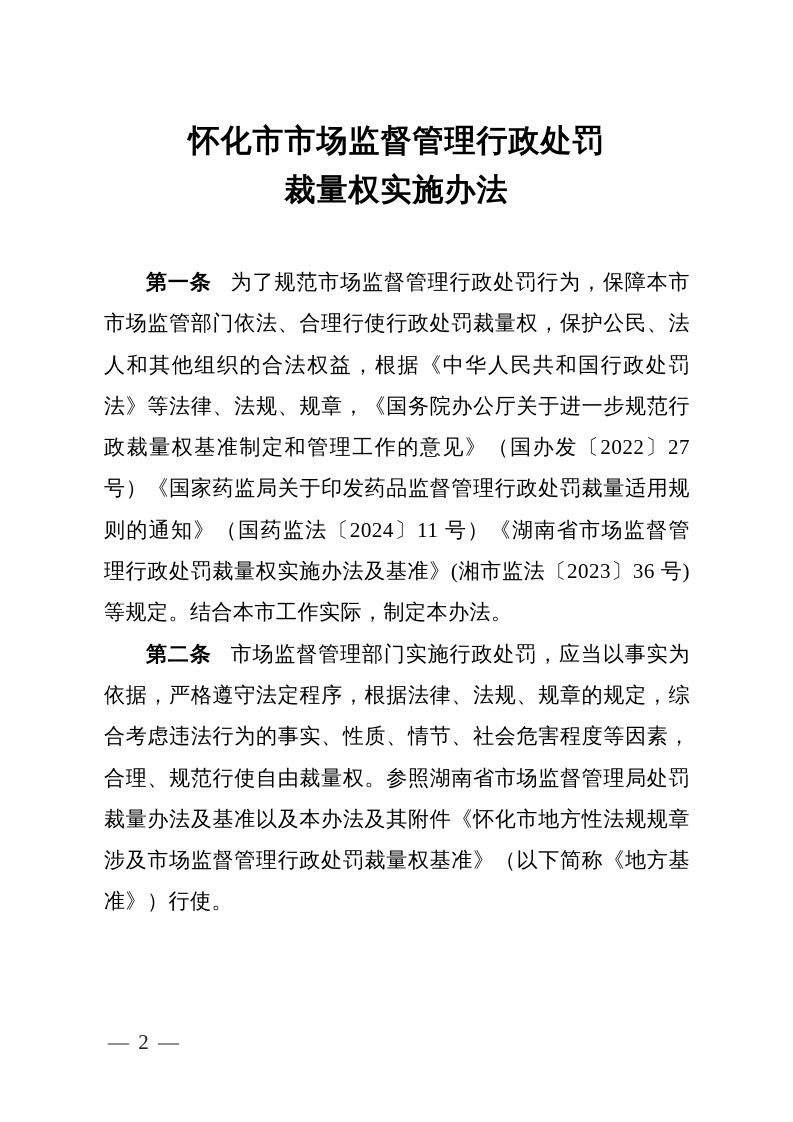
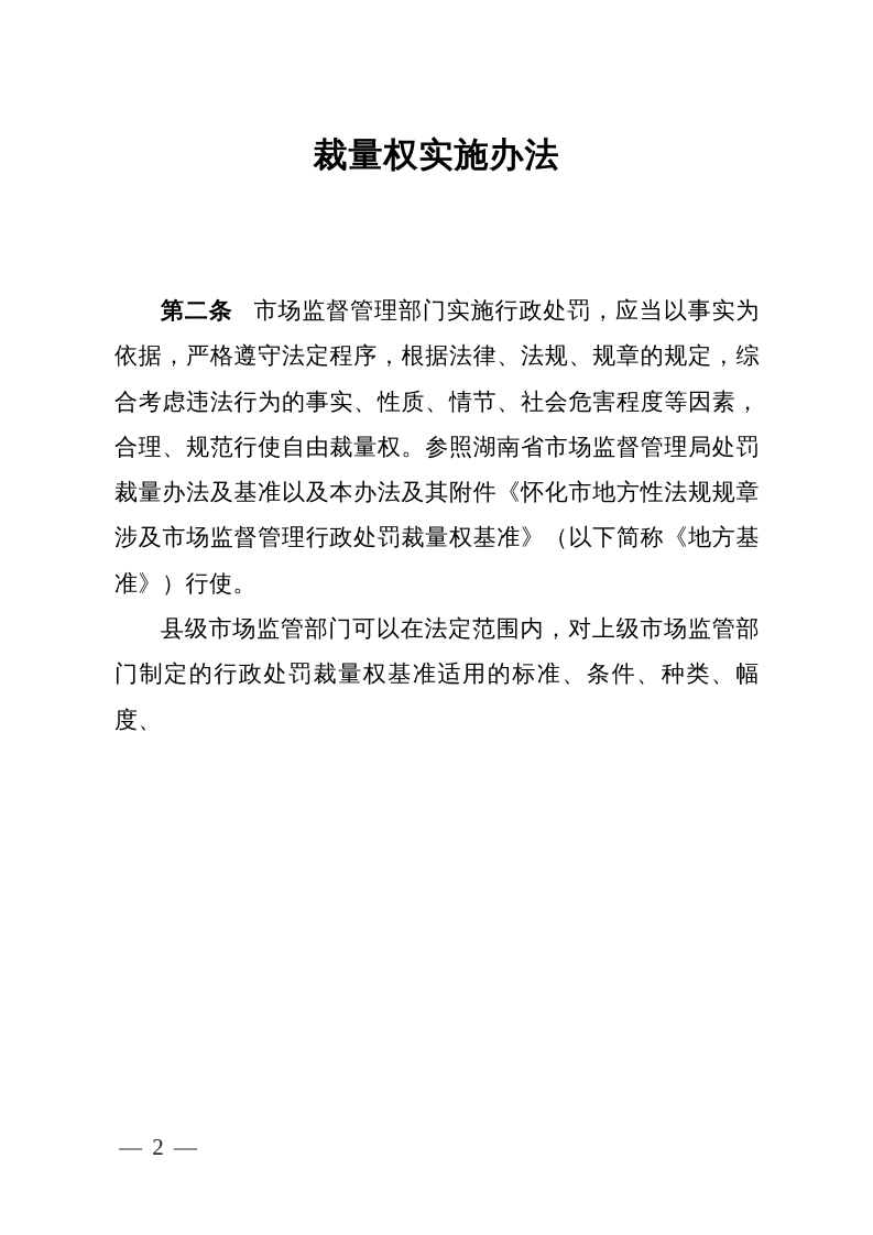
- 怀化市市场监督管理行政处罚
  裁量权实施办法
- 第一条 为了规范市场监督管理行政处罚行为，保障本市市场监管部门依法、合理行使行政处罚裁量权，保护公民、法人和其他组织的合法权益，根据《中华人民共和国行政处罚法》等法律、法规、规章，《国务院办公厅关于进一步规范行政裁量权基准制定和管理工作的意见》（国办发〔2022〕27 号）《国家药监局关于印发药品监督管理行政处罚裁量适用规则的通知》（国药监法〔2024〕11 号）《湖南省市场监督管理行政处罚裁量权实施办法及基准》(湘市监法〔2023〕36 号)等规定。结合本市工作实际，制定本办法。
  第二条 市场监督管理部门实施行政处罚，应当以事实为依据，严格遵守法定程序，根据法律、法规、规章的规定，综合考虑违法行为的事实、性质、情节、社会危害程度等因素，合理、规范行使自由裁量权。参照湖南省市场监督管理局处罚裁量办法及基准以及本办法及其附件《怀化市地方性法规规章涉及市场监督管理行政处罚裁量权基准》（以下简称《地方基准》）行使。
+ 县级市场监管部门可以在法定范围内，对上级市场监管部门制定的行政处罚裁量权基准适用的标准、条件、种类、幅度、
  — 2 —
